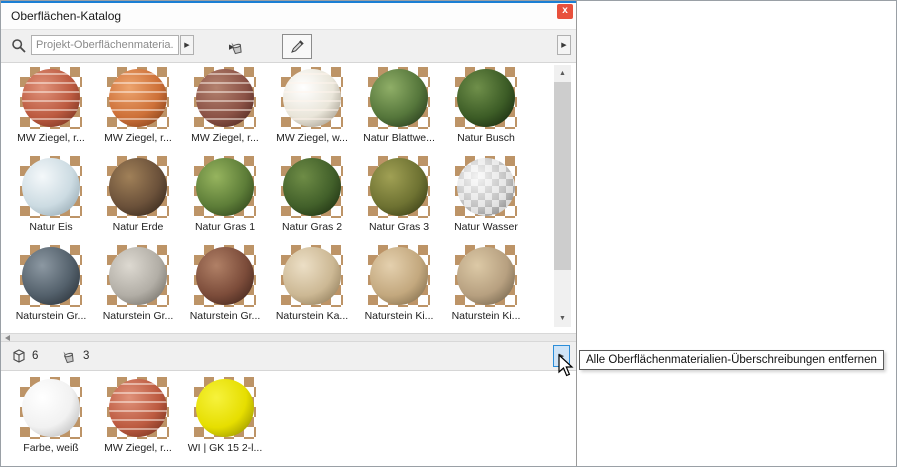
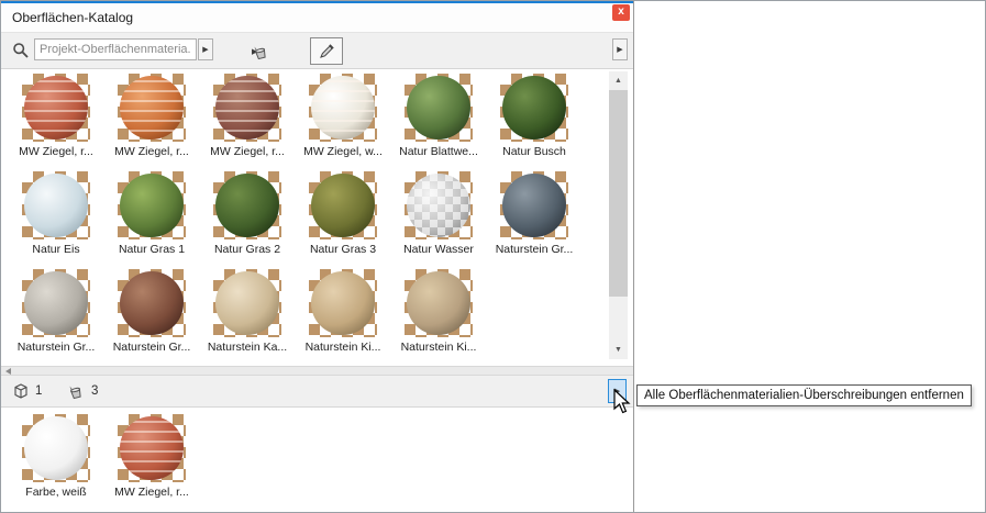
  Oberflächen-Katalog
  x
  Projekt-Oberflächenmateria.
  MW Ziegel, r...
  MW Ziegel, r...
  MW Ziegel, r...
  MW Ziegel, w...
  Natur Blattwe...
  Natur Busch
  Natur Eis
- Natur Erde
  Natur Gras 1
  Natur Gras 2
  Natur Gras 3
  Natur Wasser
  Naturstein Gr...
  Naturstein Gr...
  Naturstein Gr...
  Naturstein Ka...
  Naturstein Ki...
  Naturstein Ki...
- 6
+ 1
  3
  Farbe, weiß
  MW Ziegel, r...
- WI | GK 15 2-l...
  Alle Oberflächenmaterialien-Überschreibungen entfernen
